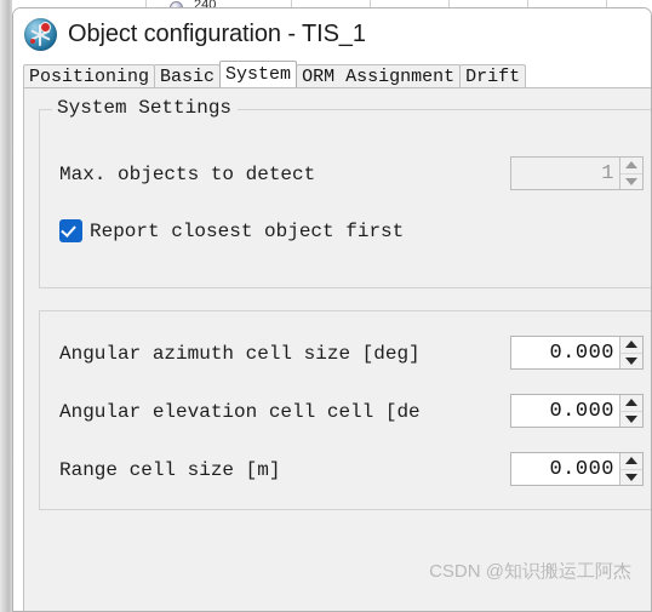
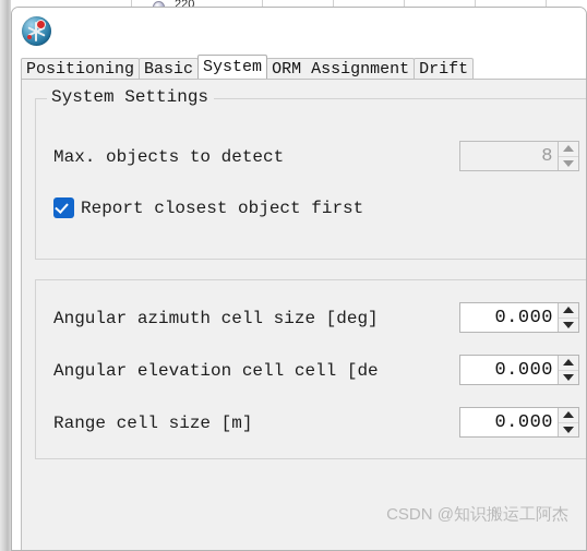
- 240
+ 220
- Object configuration - TIS_1
  Positioning
  Basic
  System
  ORM Assignment
  Drift
  System Settings
  Max. objects to detect
- 1
+ 8
  Report closest object first
  Angular azimuth cell size [deg]
  0.000
  Angular elevation cell cell [de
  0.000
  Range cell size [m]
  0.000
  CSDN @知识搬运工阿杰
